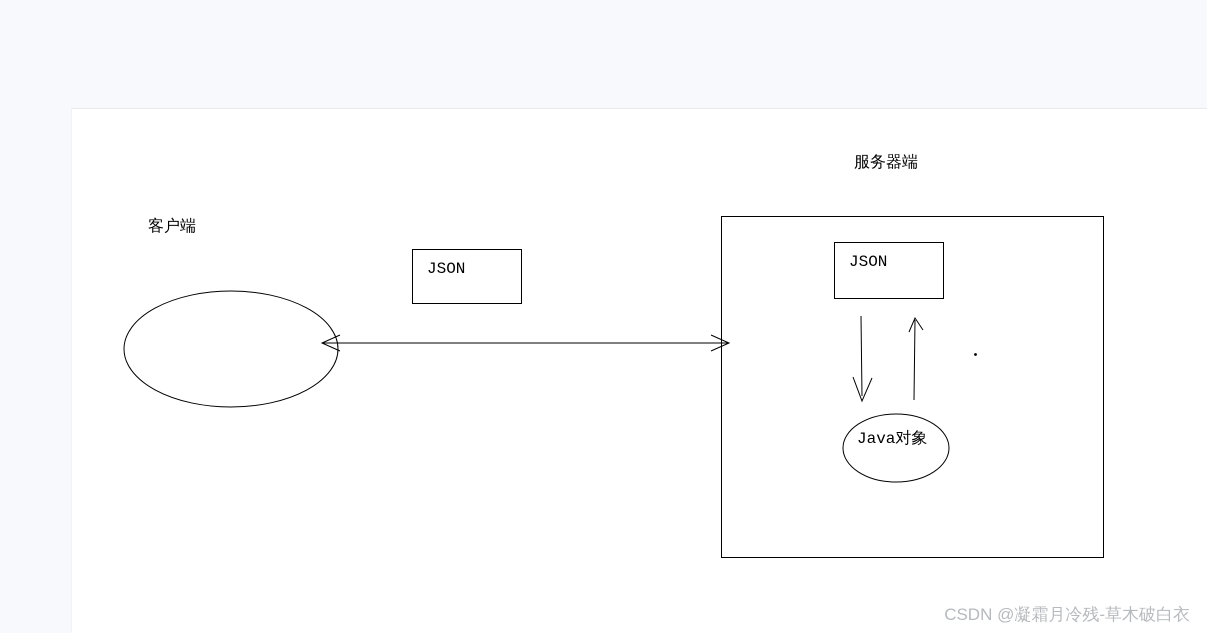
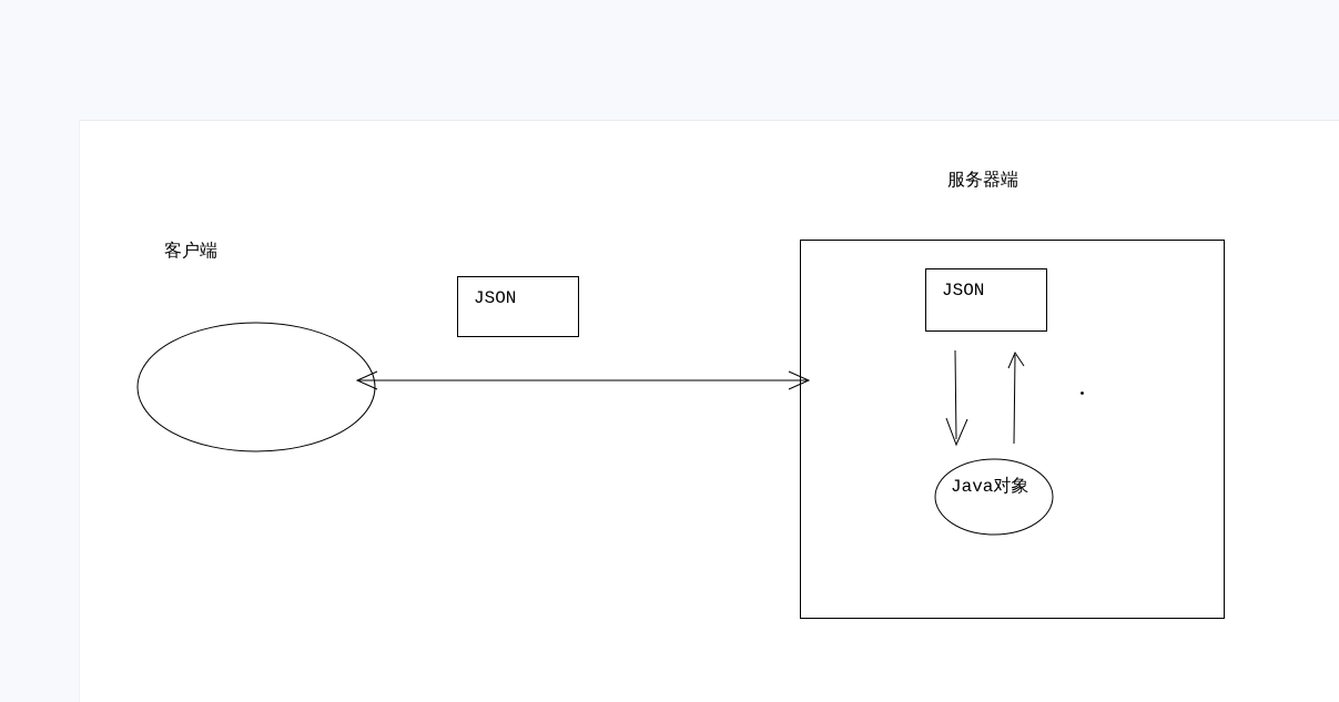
  客户端
  服务器端
  JSON
  JSON
  Java对象
- CSDN @凝霜月冷残-草木破白衣
